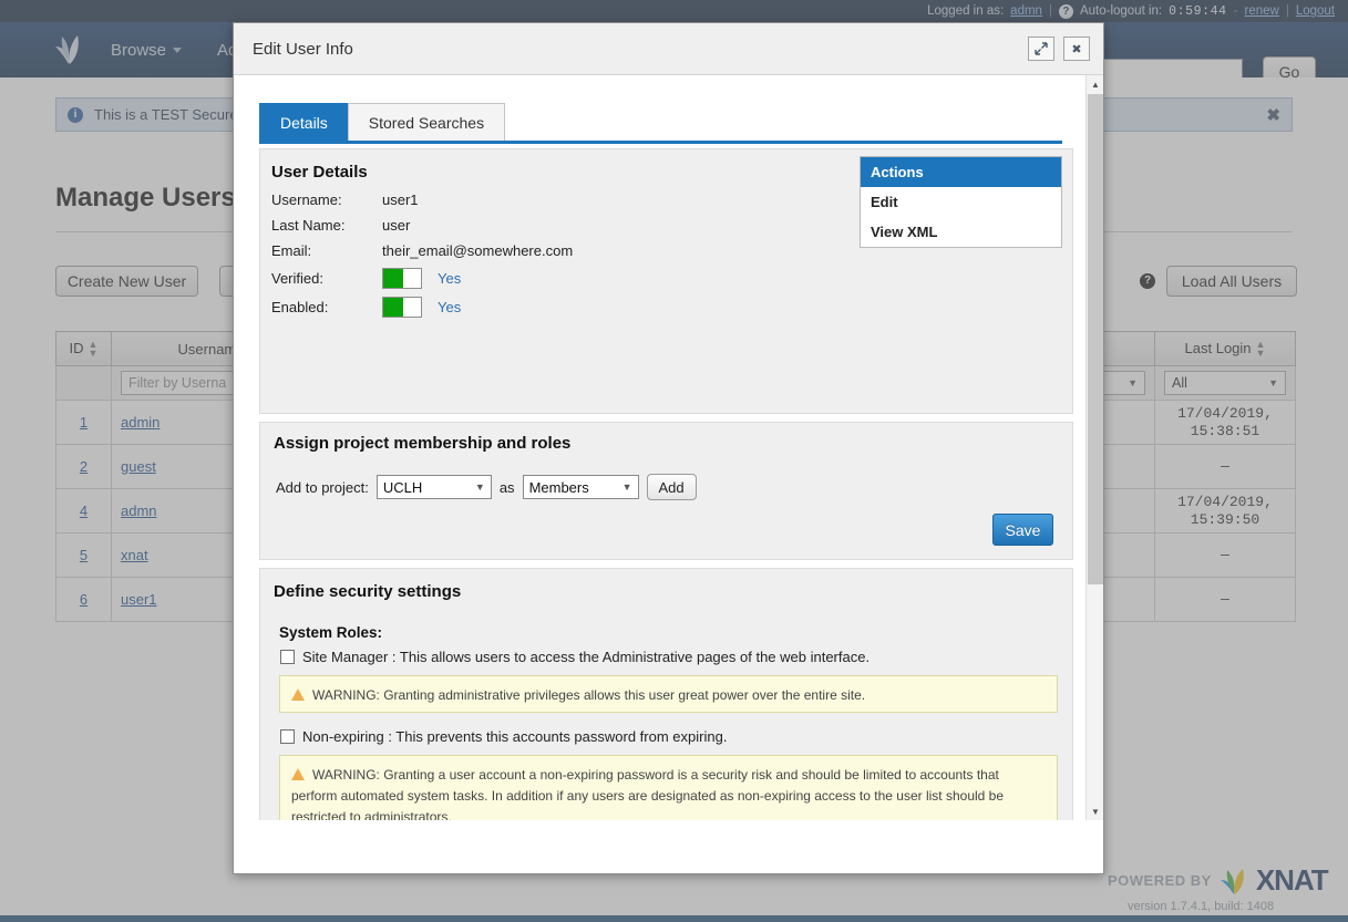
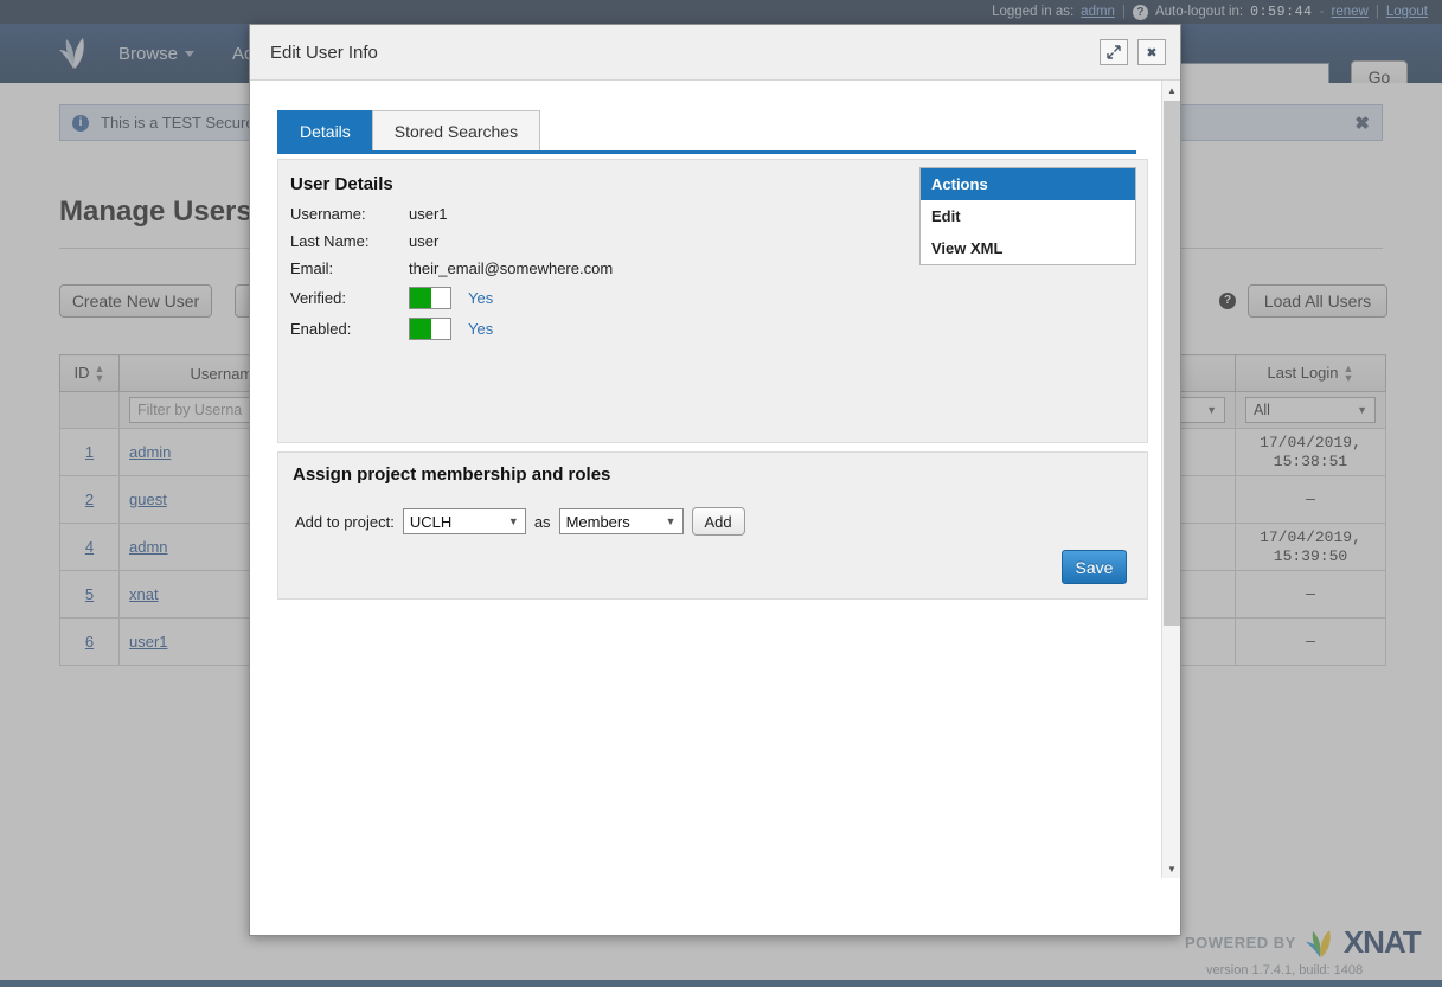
  Logged in as:
  admn
  |
  ?
  Auto-logout in:
  0:59:44
  renew
  |
  Logout
  Browse
  Go
  i
  This is a TEST Secur
  ✖
  Manage Users
  Create New User
  ?
  Load All Users
  ID ▲▼	Usernam		Last Login ▲▼
  	Filter by Userna	▼	All ▼
  1	admin		17/04/2019, 15:38:51
  2	guest		—
  4	admn		17/04/2019, 15:39:50
  5	xnat		—
  6	user1		—
  POWERED BY
  XNAT
  version 1.7.4.1, build: 1408
  Edit User Info
  ✖
  Details
  Stored Searches
  User Details
  Username:
  user1
  Last Name:
  user
  Email:
  their_email@somewhere.com
  Verified:
  Yes
  Enabled:
  Yes
  Actions
  Edit
  View XML
  Assign project membership and roles
  Add to project:
  UCLH
  ▼
  as
  Members
  ▼
  Add
  Save
- Define security settings
- System Roles:
- Site Manager : This allows users to access the Administrative pages of the web interface.
- WARNING: Granting administrative privileges allows this user great power over the entire site.
- Non-expiring : This prevents this accounts password from expiring.
- WARNING: Granting a user account a non-expiring password is a security risk and should be limited to accounts that perform automated system tasks. In addition if any users are designated as non-expiring access to the user list should be restricted to administrators.
  ▲
  ▼
